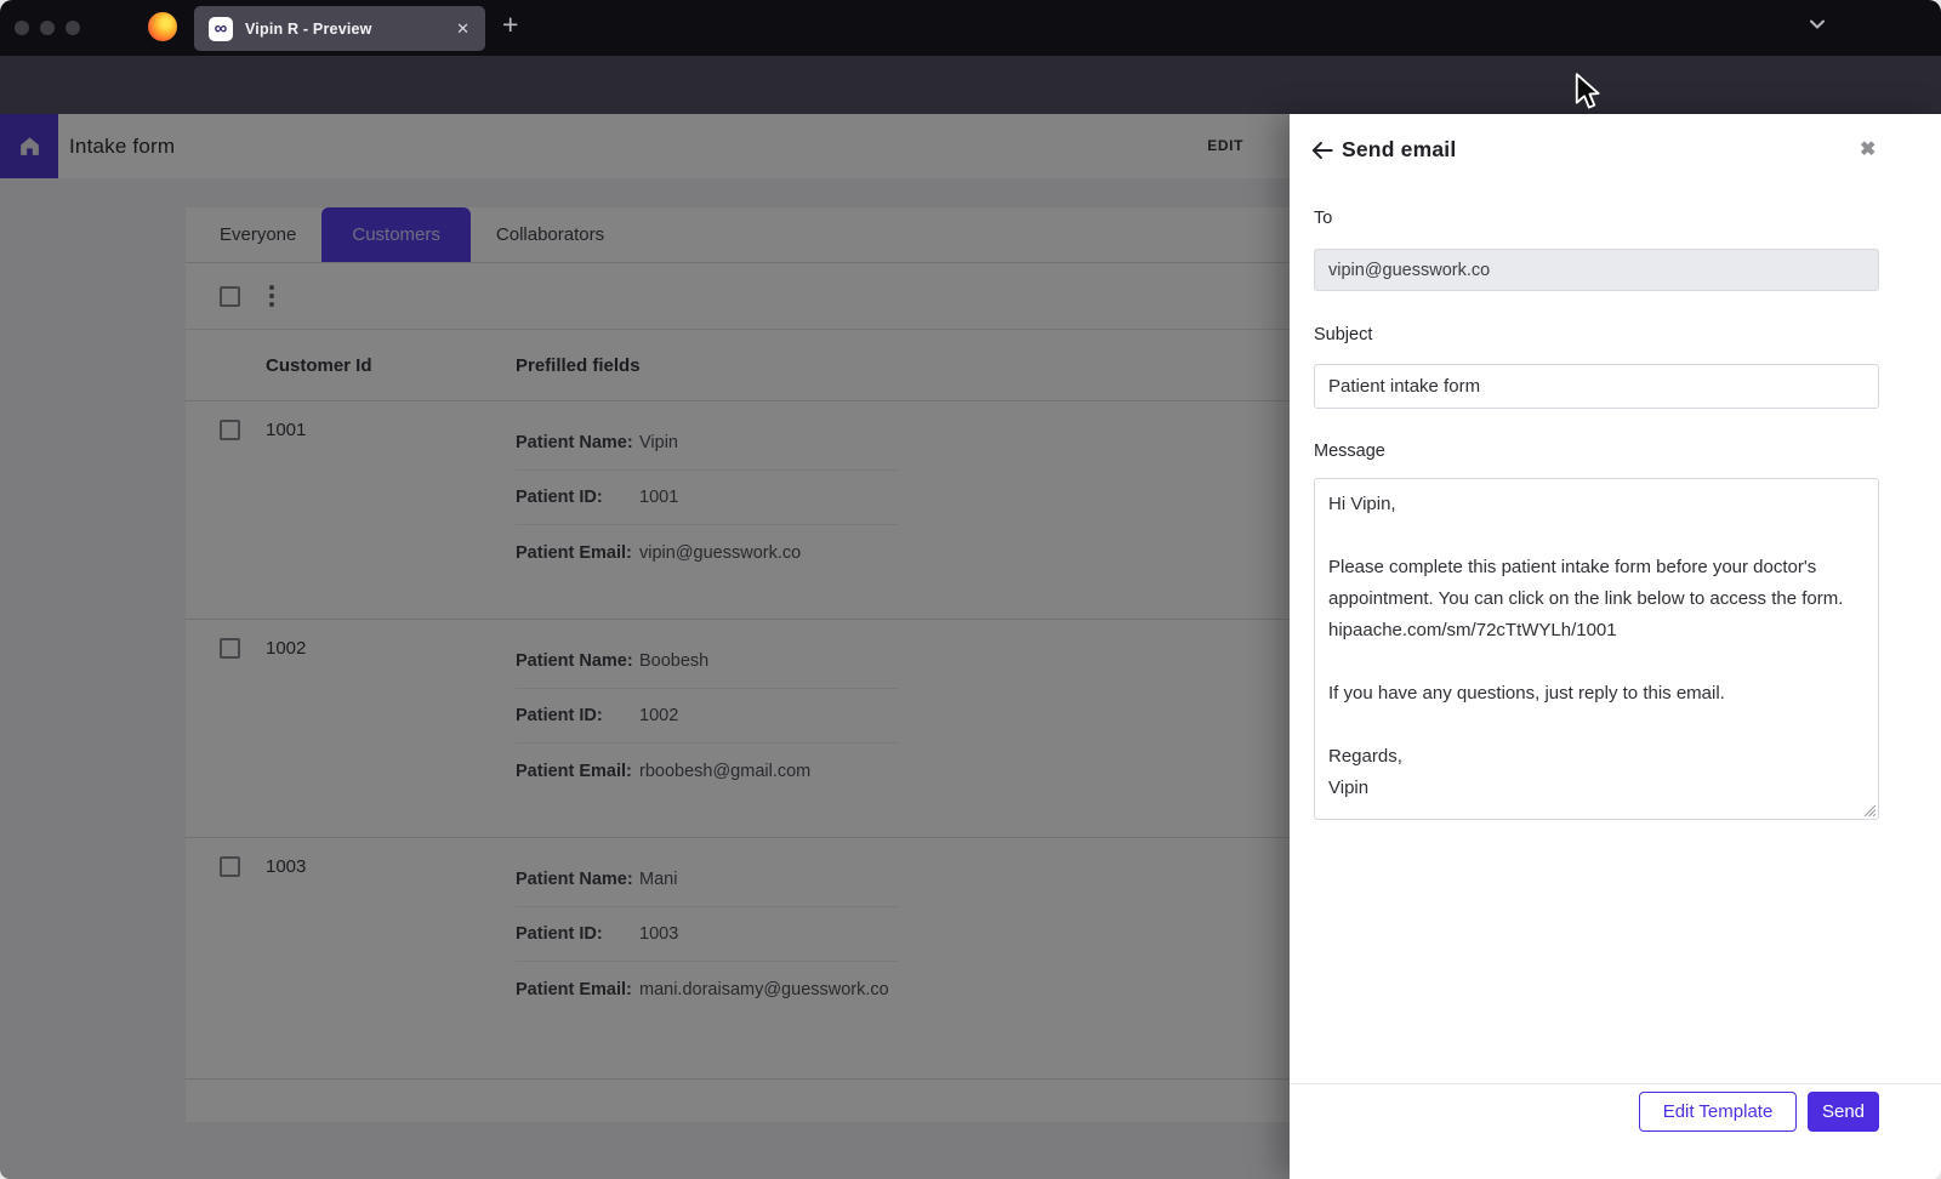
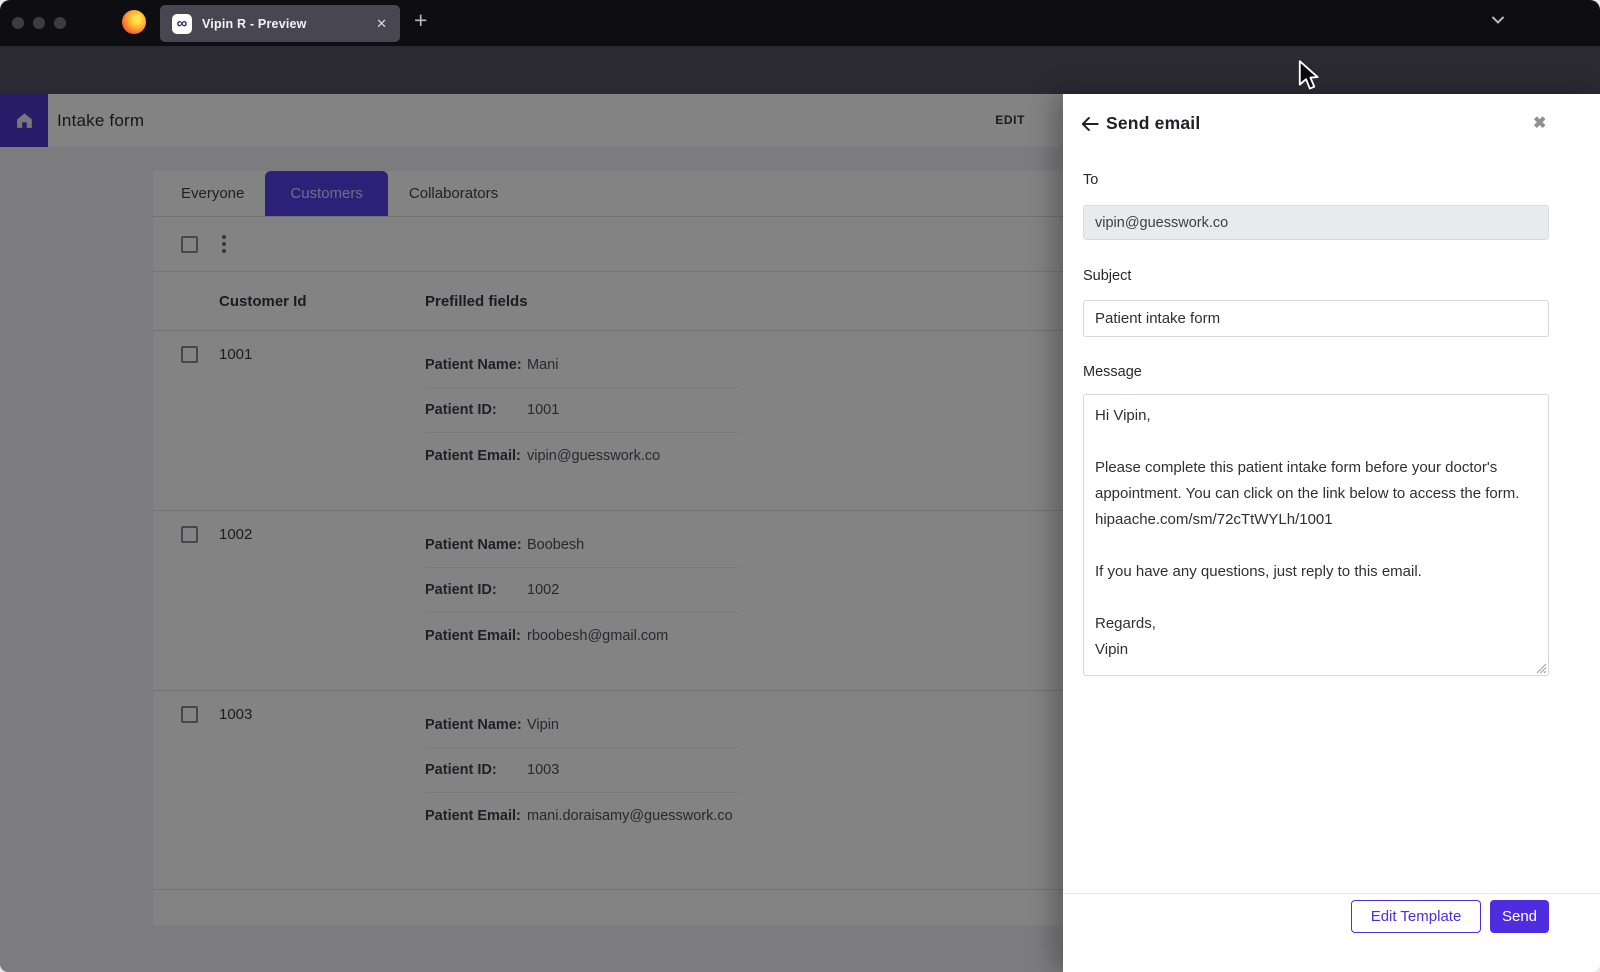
  ∞
  Vipin R - Preview
  ✕
  +
  Intake form
  EDIT
  Everyone
  Customers
  Collaborators
  Customer Id
  Prefilled fields
  1001
  Patient Name:
- Vipin
+ Mani
  Patient ID:
  1001
  Patient Email:
  vipin@guesswork.co
  1002
  Patient Name:
  Boobesh
  Patient ID:
  1002
  Patient Email:
  rboobesh@gmail.com
  1003
  Patient Name:
- Mani
+ Vipin
  Patient ID:
  1003
  Patient Email:
  mani.doraisamy@guesswork.co
  Send email
  ✖
  To
  vipin@guesswork.co
  Subject
  Patient intake form
  Message
  Hi Vipin,
  Edit Template
  Send
